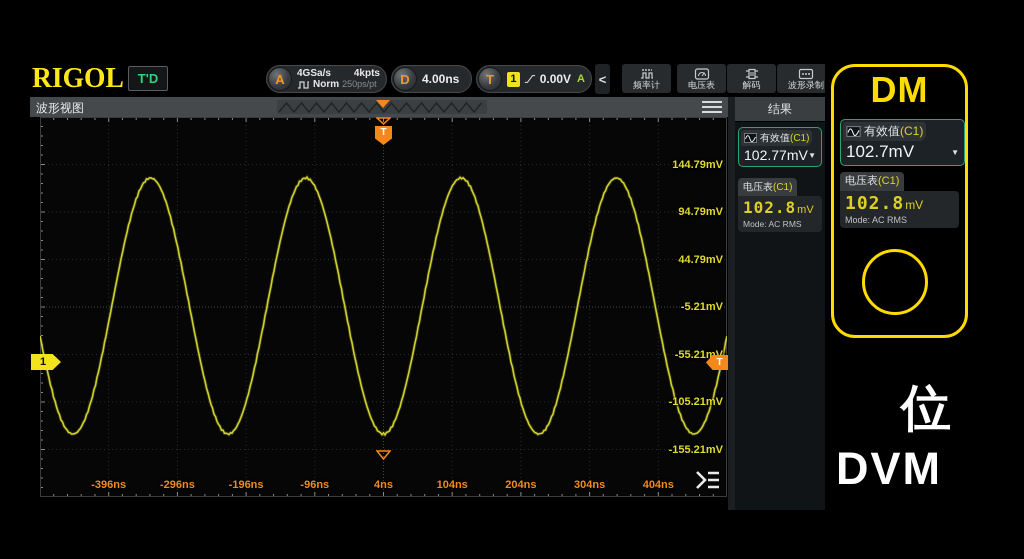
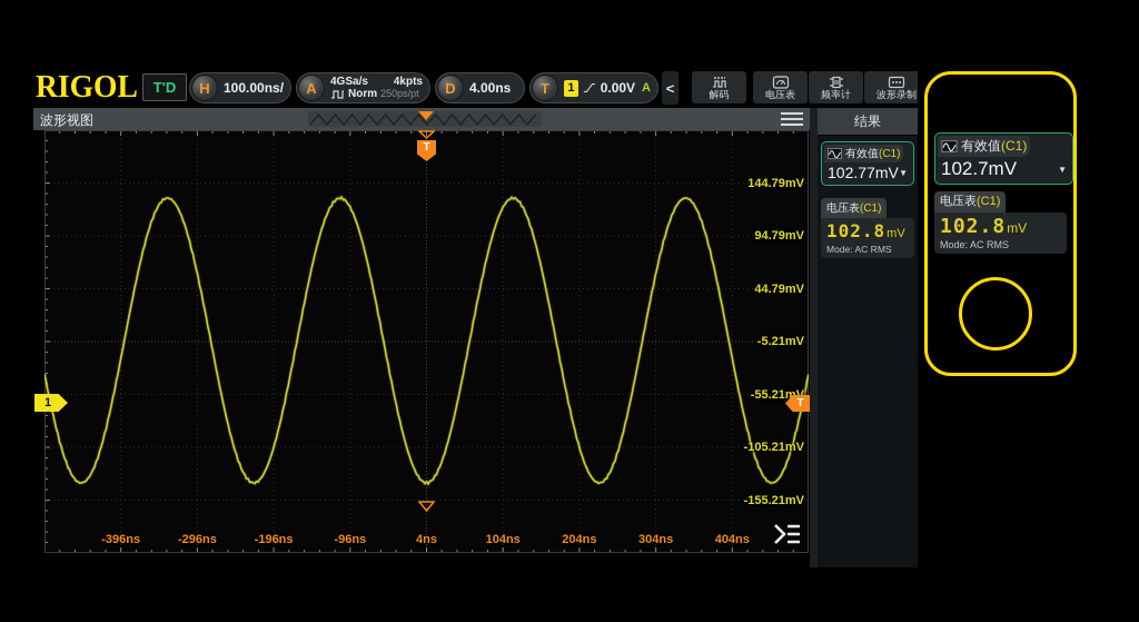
  RIGOL
  T'D
+ H
+ 100.00ns/
  A
  4GSa/s
  4kpts
  Norm
  250ps/pt
  D
  4.00ns
  T
  1
  0.00V
  A
  <
- 频率计
+ 解码
  电压表
- 解码
+ 频率计
  波形录制
  波形视图
  144.79mV
  94.79mV
  44.79mV
  -5.21mV
  -55.21mV
  -105.21mV
  -155.21mV
  -396ns
  -296ns
  -196ns
  -96ns
  4ns
  104ns
  204ns
  304ns
  404ns
  1
  T
  T
  结果
  有效值(C1)
  102.77mV
  ▼
  电压表(C1)
  102.8mV
  Mode: AC RMS
- DM
  有效值(C1)
  102.7mV
  ▼
  电压表(C1)
  102.8mV
  Mode: AC RMS
- 位
- DVM
